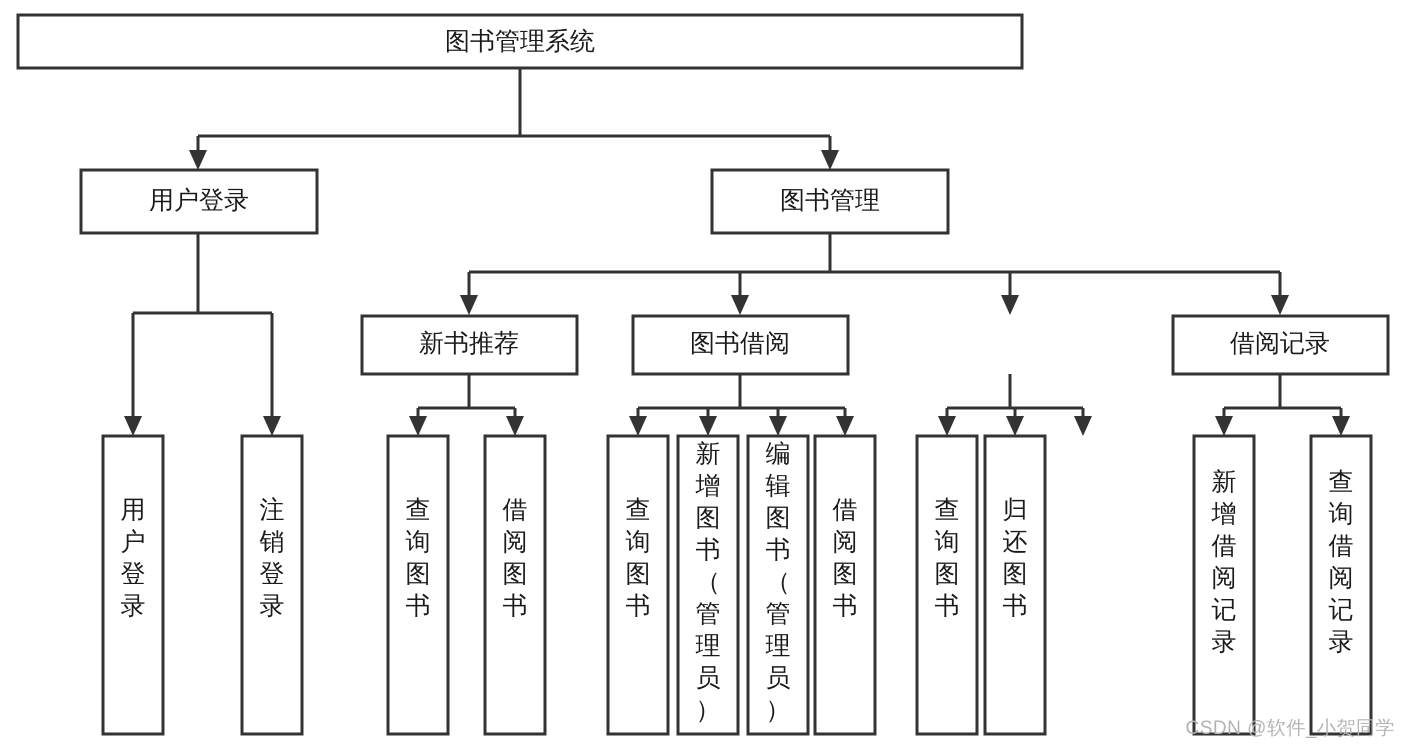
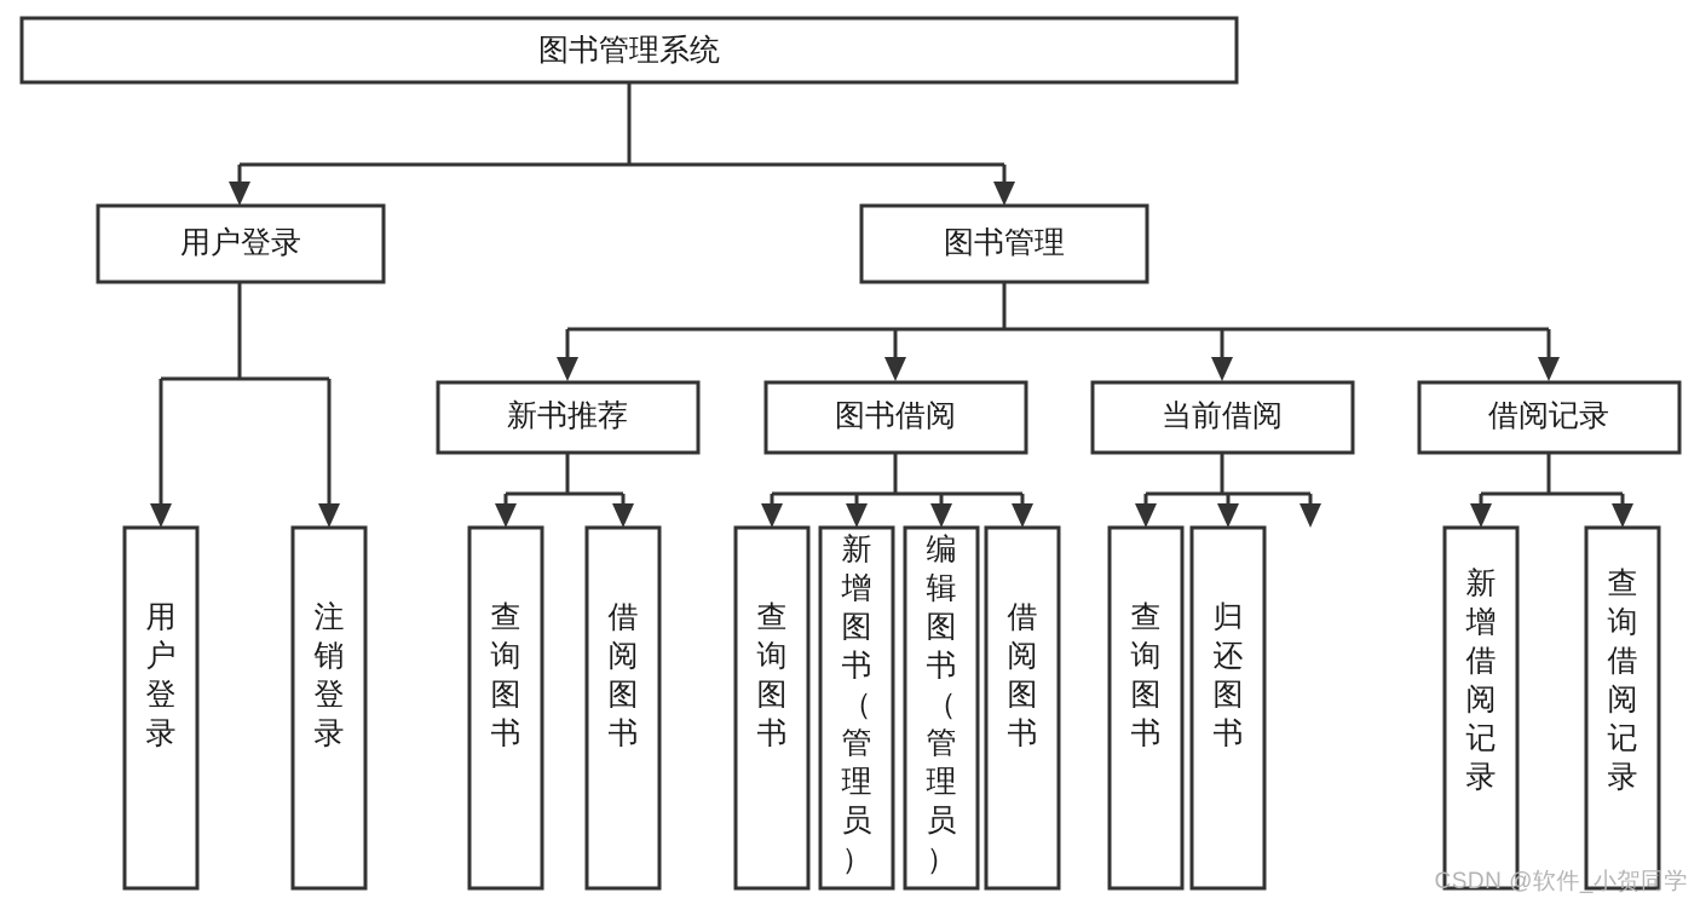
  图书管理系统
  用户登录
  图书管理
  新书推荐
  图书借阅
+ 当前借阅
  借阅记录
  用户登录
  注销登录
  查询图书
  借阅图书
  查询图书
  新增图书（管理员）
  编辑图书（管理员）
  借阅图书
  查询图书
  归还图书
  新增借阅记录
  查询借阅记录
  CSDN @软件_小贺同学
